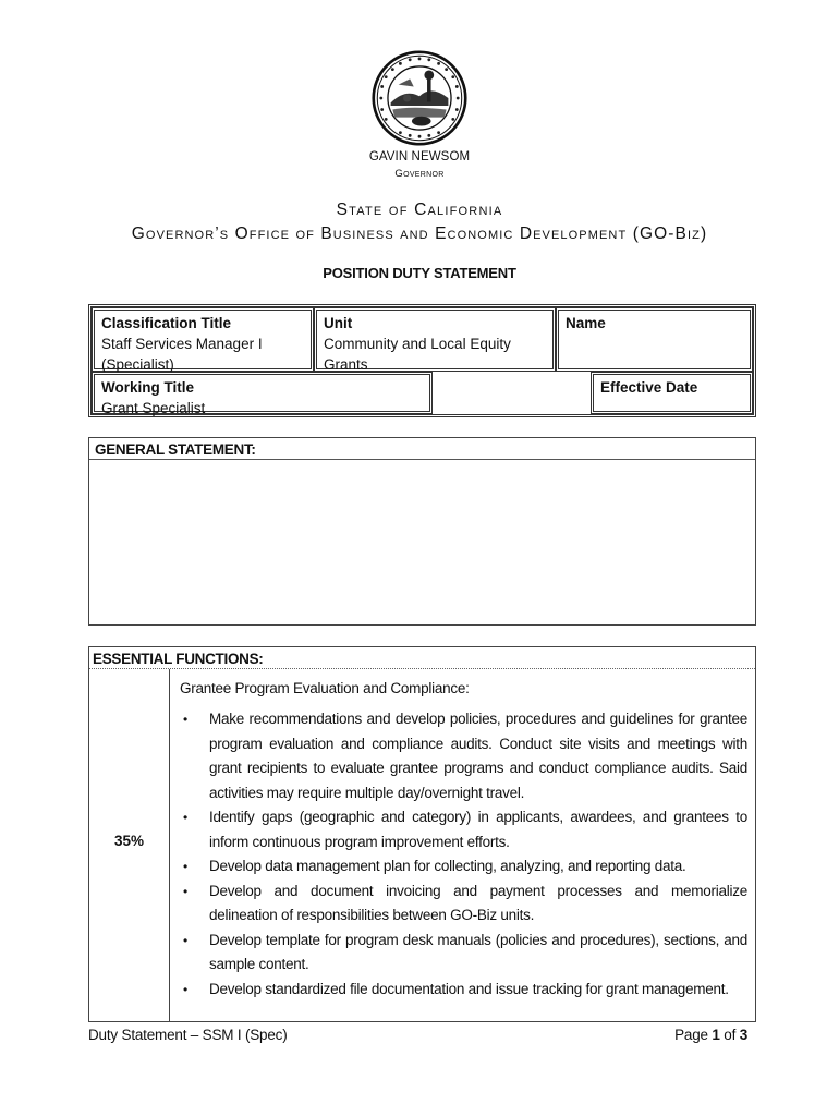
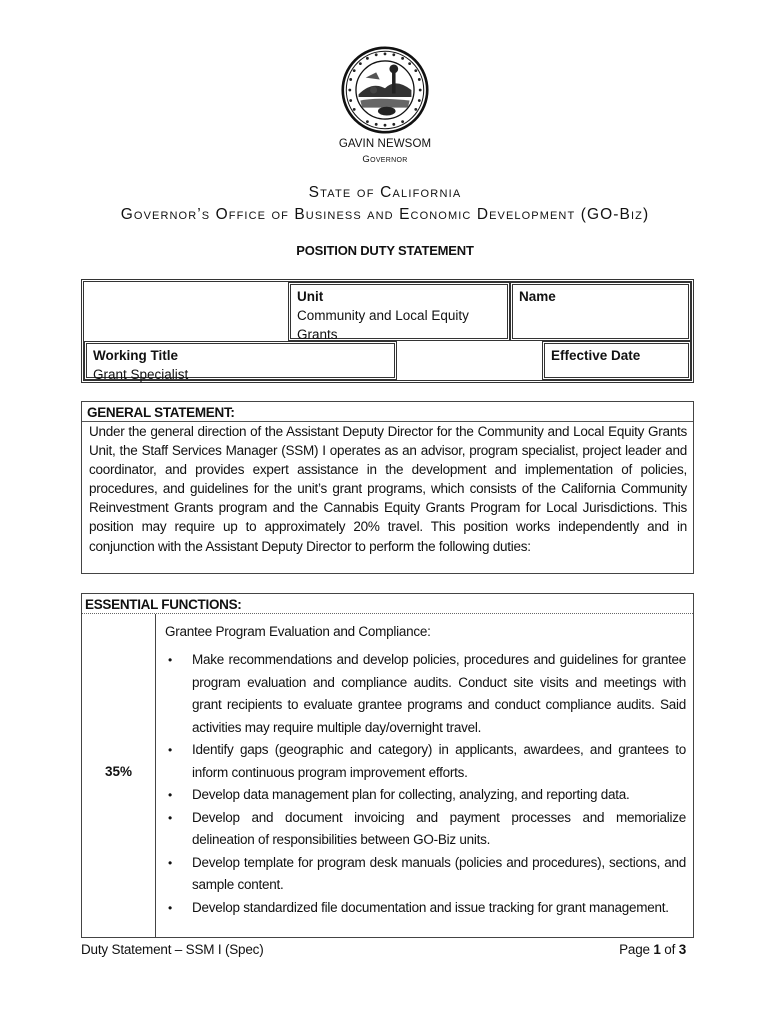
  GAVIN NEWSOM
  Governor
  State of California
  Governor’s Office of Business and Economic Development (GO-Biz)
  POSITION DUTY STATEMENT
- Classification Title
- Staff Services Manager I
- (Specialist)
  Unit
  Community and Local Equity
  Grants
  Name
  Working Title
  Grant Specialist
  Effective Date
  GENERAL STATEMENT:
+ Under the general direction of the Assistant Deputy Director for the Community and Local Equity Grants Unit, the Staff Services Manager (SSM) I operates as an advisor, program specialist, project leader and coordinator, and provides expert assistance in the development and implementation of policies, procedures, and guidelines for the unit’s grant programs, which consists of the California Community Reinvestment Grants program and the Cannabis Equity Grants Program for Local Jurisdictions. This position may require up to approximately 20% travel. This position works independently and in conjunction with the Assistant Deputy Director to perform the following duties:
  ESSENTIAL FUNCTIONS:
  35%
  Grantee Program Evaluation and Compliance:
  •
  Make recommendations and develop policies, procedures and guidelines for grantee program evaluation and compliance audits. Conduct site visits and meetings with grant recipients to evaluate grantee programs and conduct compliance audits. Said activities may require multiple day/overnight travel.
  •
  Identify gaps (geographic and category) in applicants, awardees, and grantees to inform continuous program improvement efforts.
  •
  Develop data management plan for collecting, analyzing, and reporting data.
  •
  Develop and document invoicing and payment processes and memorialize delineation of responsibilities between GO-Biz units.
  •
  Develop template for program desk manuals (policies and procedures), sections, and sample content.
  •
  Develop standardized file documentation and issue tracking for grant management.
  Duty Statement – SSM I (Spec)
  Page 1 of 3
